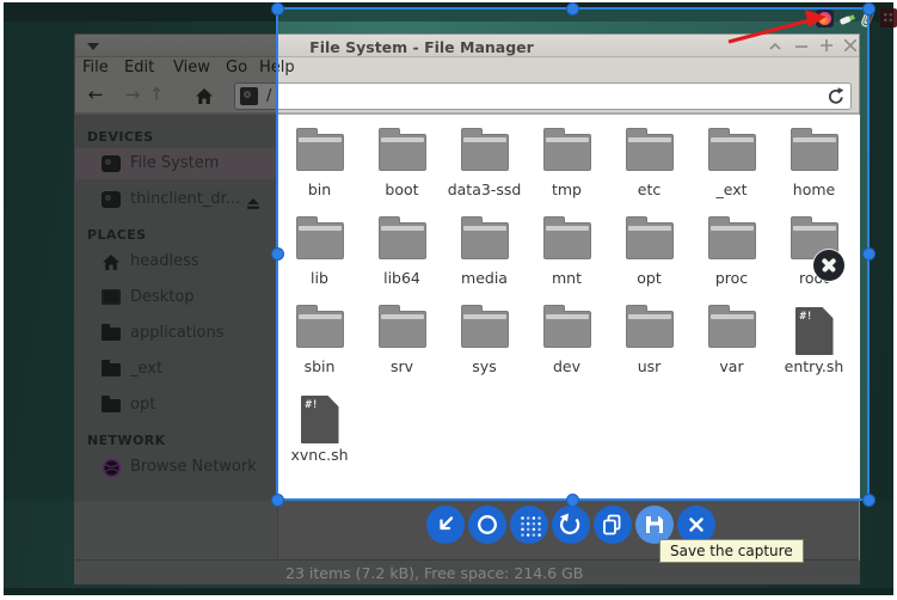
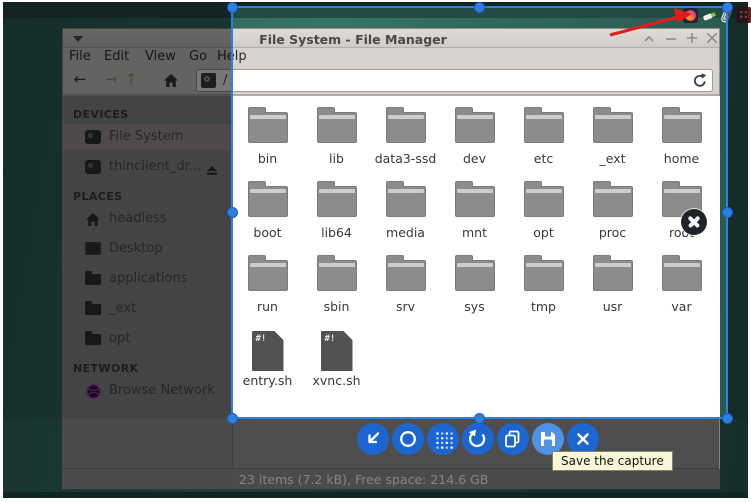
  File System - File Manager
  File
  Edit
  View
  Go
  Help
  ←
  →
  ↑
  /
  DEVICES
  File System
  thinclient_dr...
  PLACES
  headless
  Desktop
  applications
  _ext
  opt
  NETWORK
  Browse Network
  bin
- boot
+ lib
  data3-ssd
- tmp
+ dev
  etc
  _ext
  home
- lib
+ boot
  lib64
  media
  mnt
  opt
  proc
  roo
+ run
  sbin
  srv
  sys
- dev
+ tmp
  usr
  var
  #!
  entry.sh
  #!
  xvnc.sh
  23 items (7.2 kB), Free space: 214.6 GB
  Save the capture
